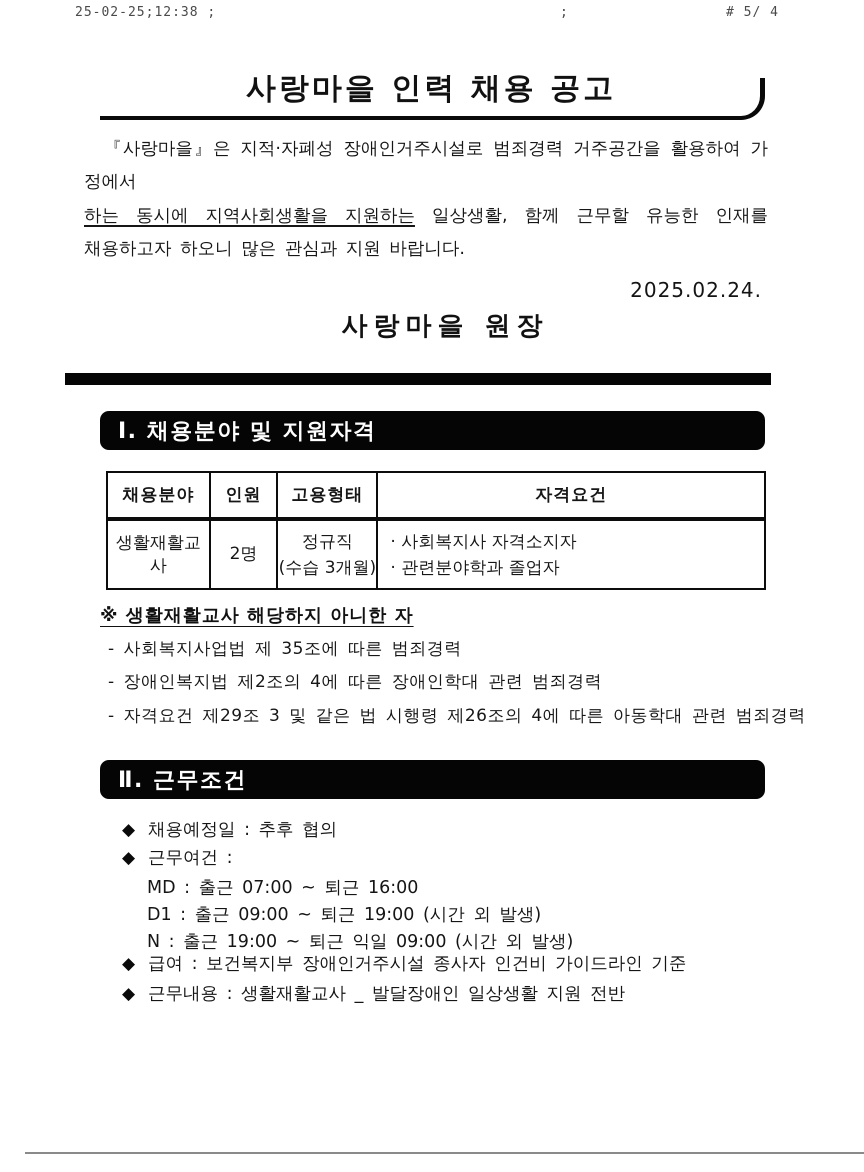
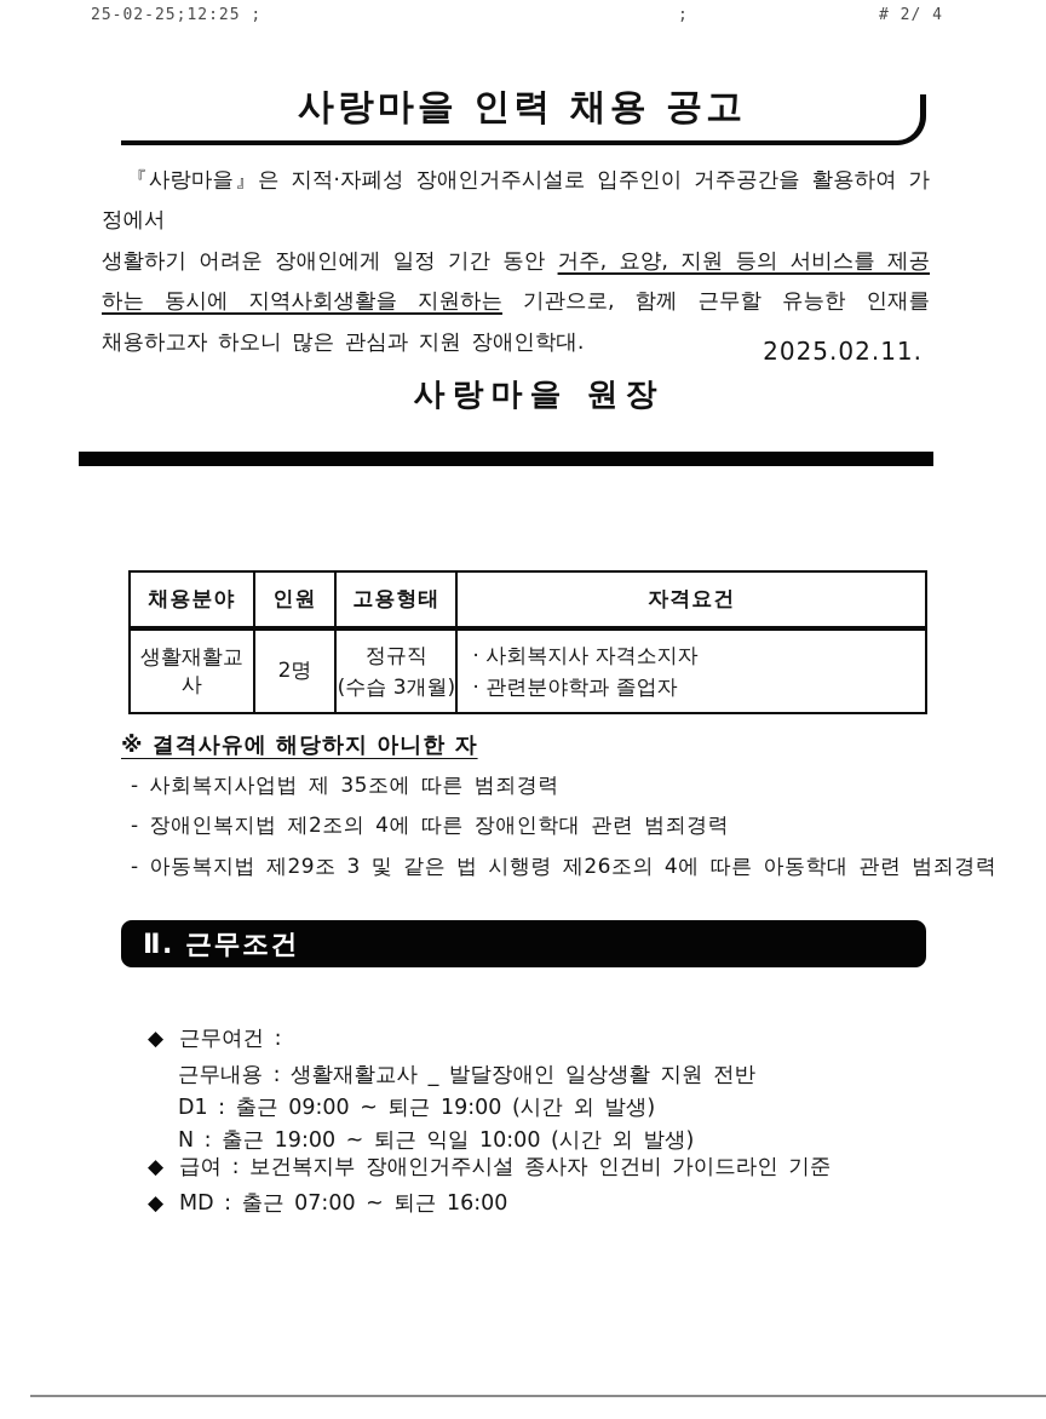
- 25-02-25;12:38 ;
+ 25-02-25;12:25 ;
  ;
- # 5/ 4
+ # 2/ 4
  사랑마을 인력 채용 공고
- 『사랑마을』은 지적·자폐성 장애인거주시설로 범죄경력 거주공간을 활용하여 가정에서
+ 『사랑마을』은 지적·자폐성 장애인거주시설로 입주인이 거주공간을 활용하여 가정에서
+ 생활하기 어려운 장애인에게 일정 기간 동안 거주, 요양, 지원 등의 서비스를 제공
- 하는 동시에 지역사회생활을 지원하는 일상생활, 함께 근무할 유능한 인재를
+ 하는 동시에 지역사회생활을 지원하는 기관으로, 함께 근무할 유능한 인재를
- 채용하고자 하오니 많은 관심과 지원 바랍니다.
+ 채용하고자 하오니 많은 관심과 지원 장애인학대.
- 2025.02.24.
+ 2025.02.11.
  사랑마을 원장
- Ⅰ. 채용분야 및 지원자격
  채용분야	인원	고용형태	자격요건
  생활재활교사	2명	정규직 (수습 3개월)	· 사회복지사 자격소지자 · 관련분야학과 졸업자
- ※ 생활재활교사 해당하지 아니한 자
+ ※ 결격사유에 해당하지 아니한 자
  - 사회복지사업법 제 35조에 따른 범죄경력
  - 장애인복지법 제2조의 4에 따른 장애인학대 관련 범죄경력
- - 자격요건 제29조 3 및 같은 법 시행령 제26조의 4에 따른 아동학대 관련 범죄경력
+ - 아동복지법 제29조 3 및 같은 법 시행령 제26조의 4에 따른 아동학대 관련 범죄경력
  Ⅱ. 근무조건
- ◆ 채용예정일 : 추후 협의
  ◆ 근무여건 :
- MD : 출근 07:00 ~ 퇴근 16:00
+ 근무내용 : 생활재활교사 _ 발달장애인 일상생활 지원 전반
  D1 : 출근 09:00 ~ 퇴근 19:00 (시간 외 발생)
- N : 출근 19:00 ~ 퇴근 익일 09:00 (시간 외 발생)
+ N : 출근 19:00 ~ 퇴근 익일 10:00 (시간 외 발생)
  ◆ 급여 : 보건복지부 장애인거주시설 종사자 인건비 가이드라인 기준
- ◆ 근무내용 : 생활재활교사 _ 발달장애인 일상생활 지원 전반
+ ◆ MD : 출근 07:00 ~ 퇴근 16:00
